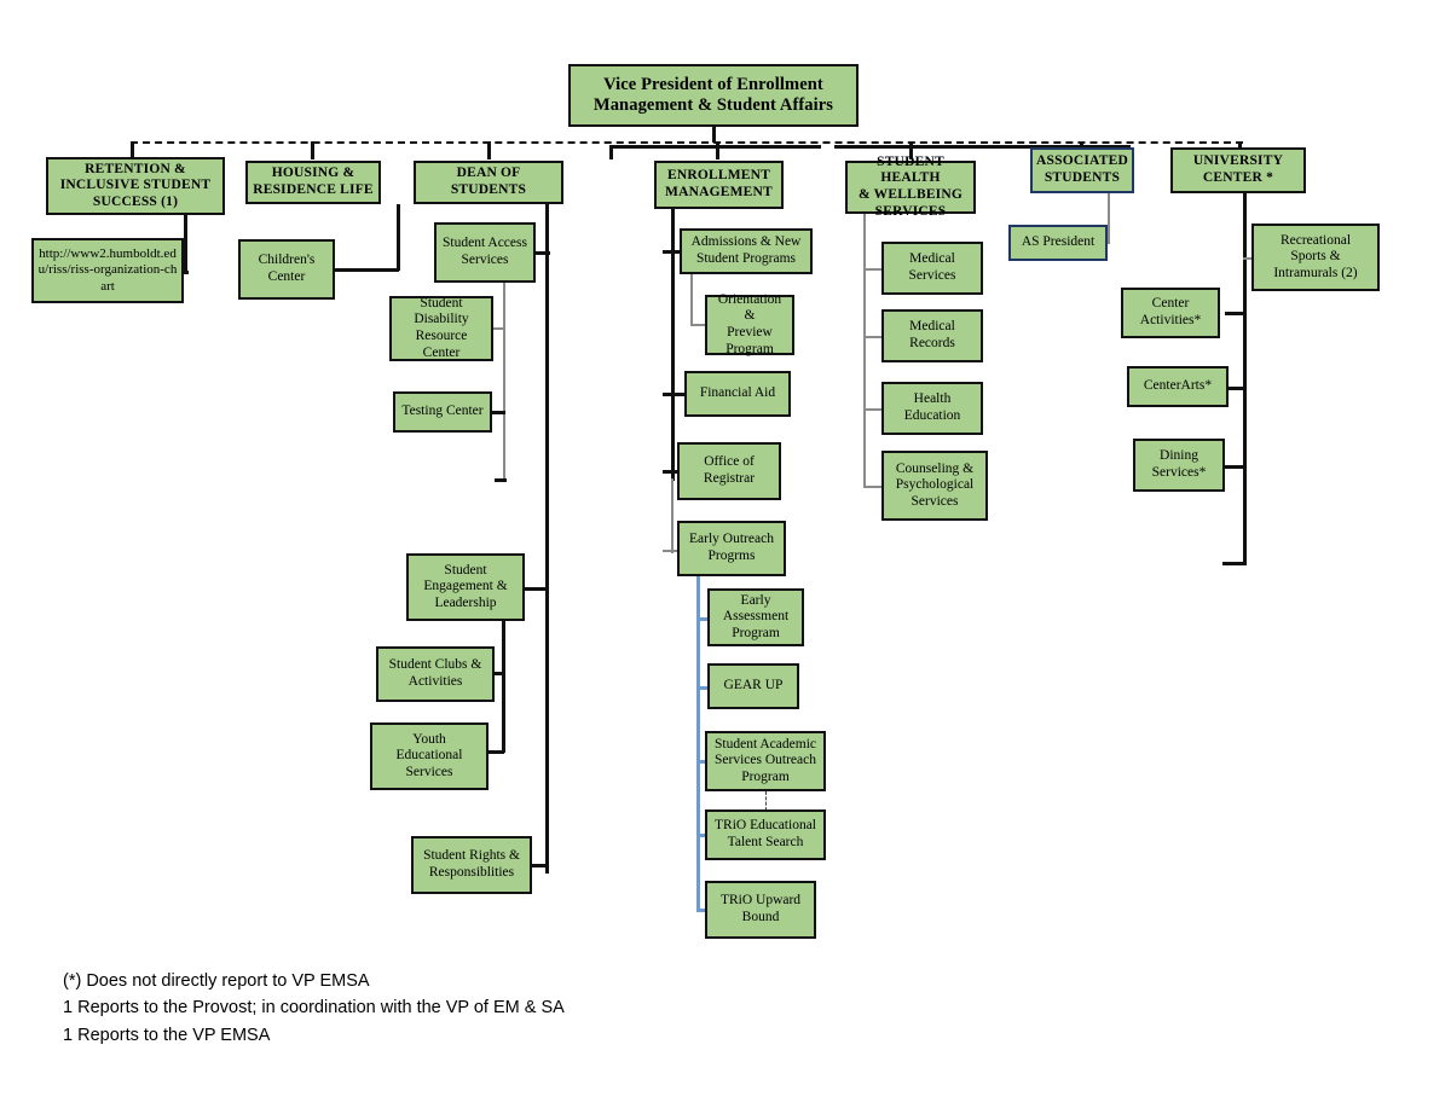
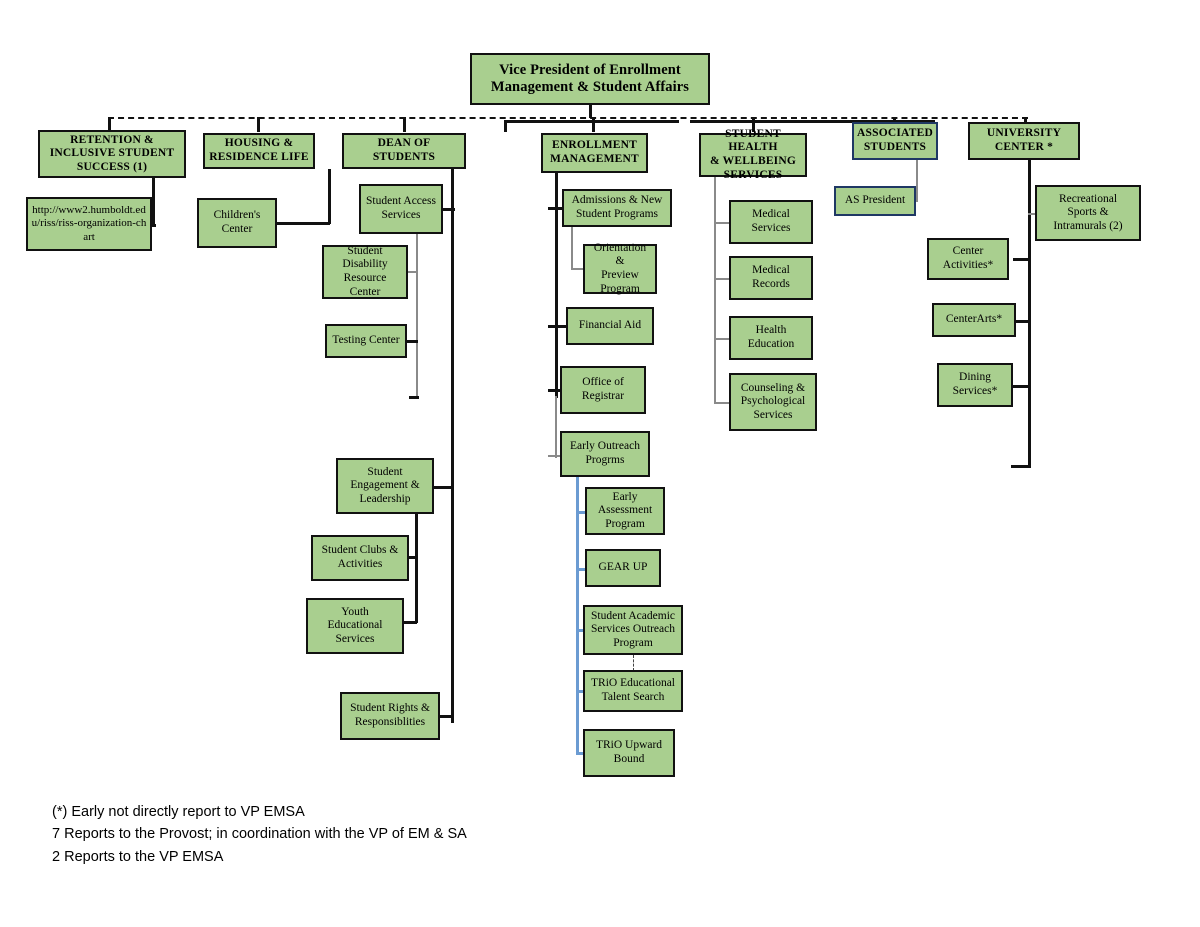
  Vice President of Enrollment
  Management & Student Affairs
  RETENTION &
  INCLUSIVE STUDENT
  SUCCESS (1)
  HOUSING &
  RESIDENCE LIFE
  DEAN OF STUDENTS
  ENROLLMENT
  MANAGEMENT
  STUDENT HEALTH
  & WELLBEING
  SERVICES
  ASSOCIATED
  STUDENTS
  UNIVERSITY
  CENTER *
  http://www2.humboldt.edu/riss/riss-organization-chart
  Children's
  Center
  Student Access
  Services
  Student
  Disability
  Resource Center
  Testing Center
  Student
  Engagement &
  Leadership
  Student Clubs &
  Activities
  Youth
  Educational
  Services
  Student Rights &
  Responsiblities
  Admissions & New
  Student Programs
  Orientation &
  Preview
  Program
  Financial Aid
  Office of
  Registrar
  Early Outreach
  Progrms
  Early
  Assessment
  Program
  GEAR UP
  Student Academic
  Services Outreach
  Program
  TRiO Educational
  Talent Search
  TRiO Upward
  Bound
  Medical
  Services
  Medical
  Records
  Health
  Education
  Counseling &
  Psychological
  Services
  AS President
  Recreational
  Sports &
  Intramurals (2)
  Center
  Activities*
  CenterArts*
  Dining
  Services*
- (*) Does not directly report to VP EMSA
+ (*) Early not directly report to VP EMSA
- 1 Reports to the Provost; in coordination with the VP of EM & SA
+ 7 Reports to the Provost; in coordination with the VP of EM & SA
- 1 Reports to the VP EMSA
+ 2 Reports to the VP EMSA
